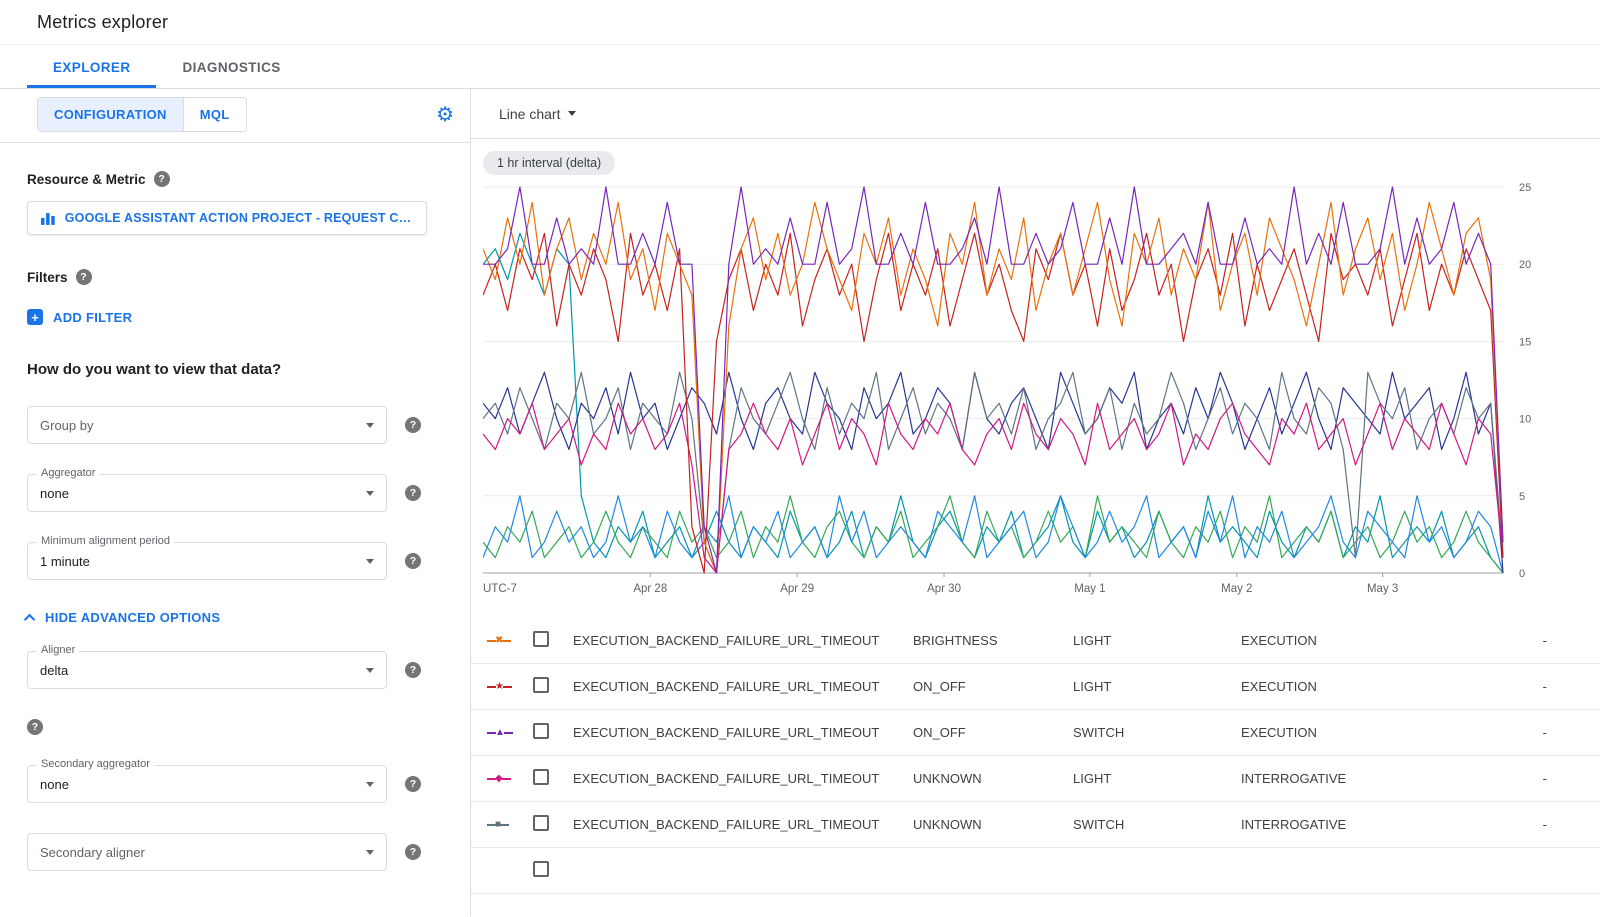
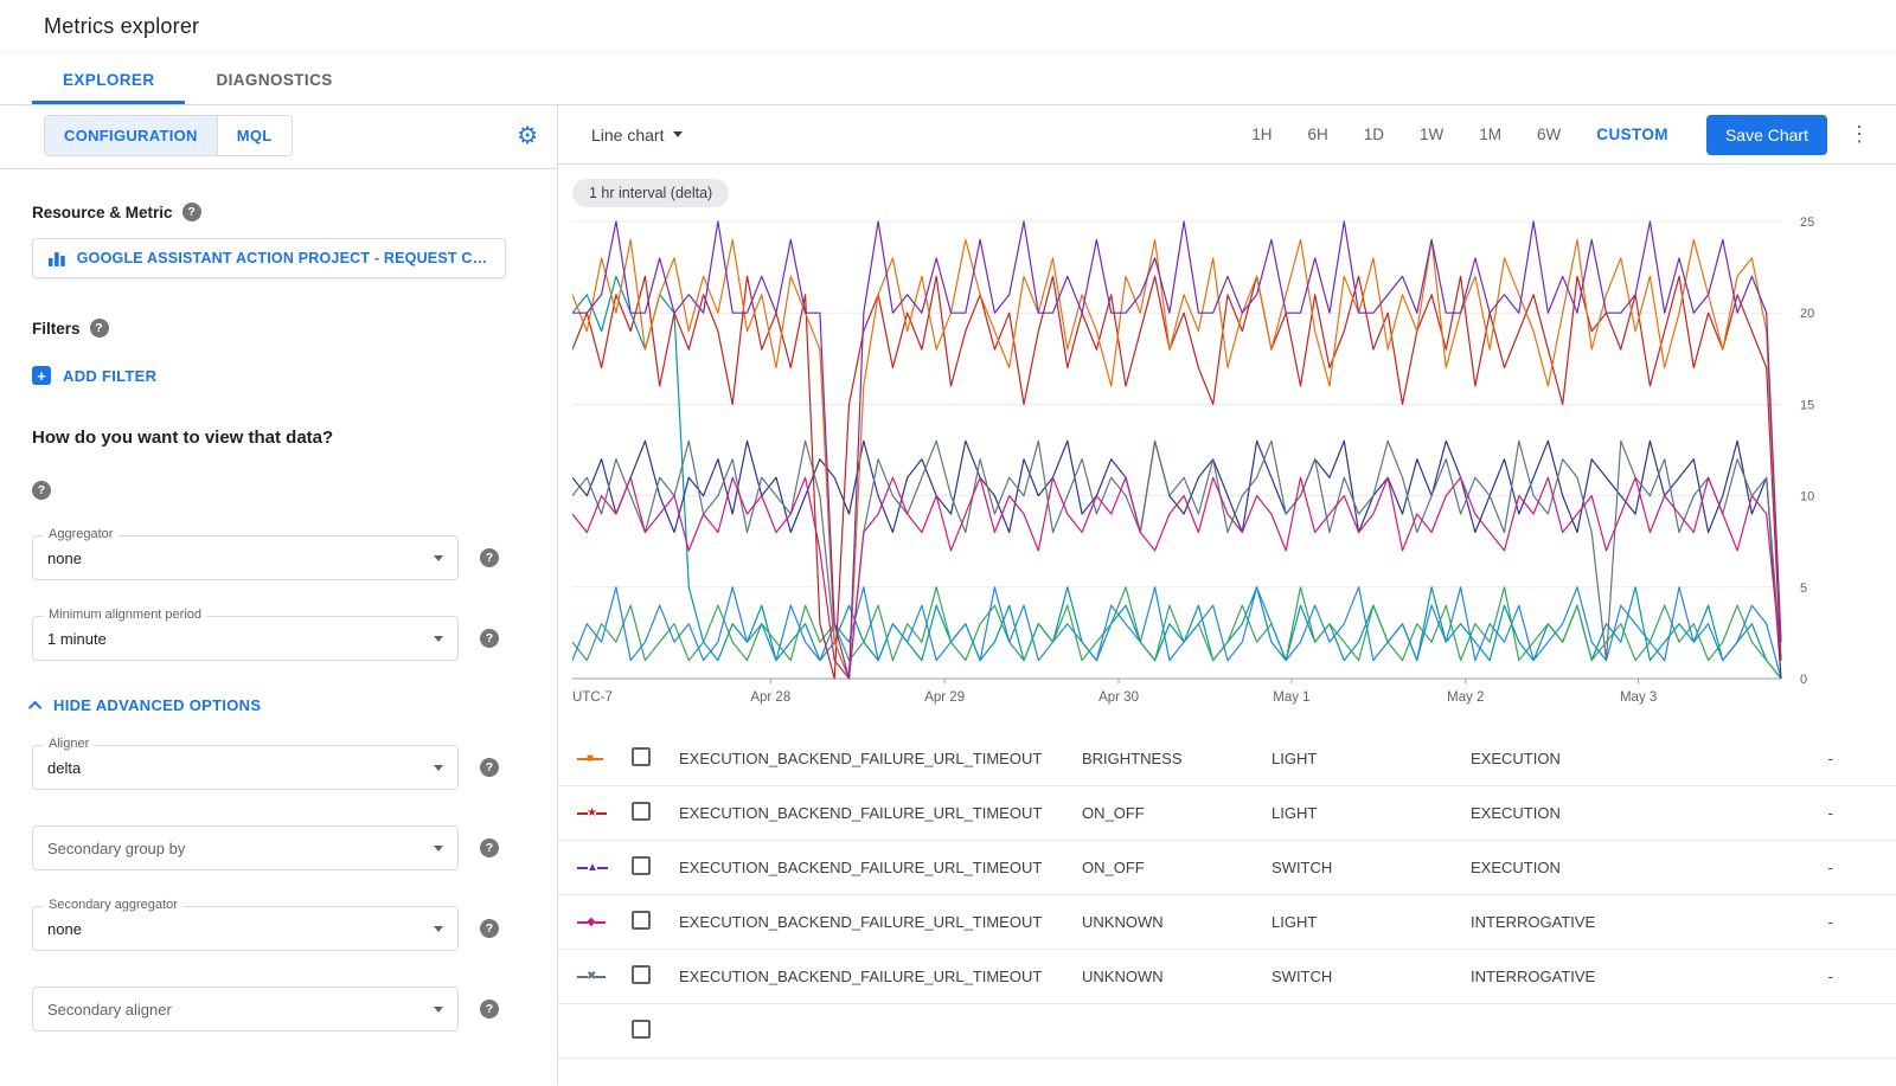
  Metrics explorer
  EXPLORER
  DIAGNOSTICS
  CONFIGURATION
  MQL
  ⚙
  Resource & Metric
  ?
  GOOGLE ASSISTANT ACTION PROJECT - REQUEST CO.
  Filters
  ?
  +
  ADD FILTER
  How do you want to view that data?
- Group by
  ?
  Aggregator
  none
  ?
  Minimum alignment period
  1 minute
  ?
  HIDE ADVANCED OPTIONS
  Aligner
  delta
  ?
+ Secondary group by
  ?
  Secondary aggregator
  none
  ?
  Secondary aligner
  ?
  Line chart
+ 1H
+ 6H
+ 1D
+ 1W
+ 1M
+ 6W
+ CUSTOM
+ Save Chart
+ ⋮
  1 hr interval (delta)
  0
  5
  10
  15
  20
  25
  UTC-7
  Apr 28
  Apr 29
  Apr 30
  May 1
  May 2
  May 3
- ✖
+ ■
  EXECUTION_BACKEND_FAILURE_URL_TIMEOUT
  BRIGHTNESS
  LIGHT
  EXECUTION
  -
  ★
  EXECUTION_BACKEND_FAILURE_URL_TIMEOUT
  ON_OFF
  LIGHT
  EXECUTION
  -
  ▲
  EXECUTION_BACKEND_FAILURE_URL_TIMEOUT
  ON_OFF
  SWITCH
  EXECUTION
  -
  ◆
  EXECUTION_BACKEND_FAILURE_URL_TIMEOUT
  UNKNOWN
  LIGHT
  INTERROGATIVE
  -
- ■
+ ✖
  EXECUTION_BACKEND_FAILURE_URL_TIMEOUT
  UNKNOWN
  SWITCH
  INTERROGATIVE
  -
